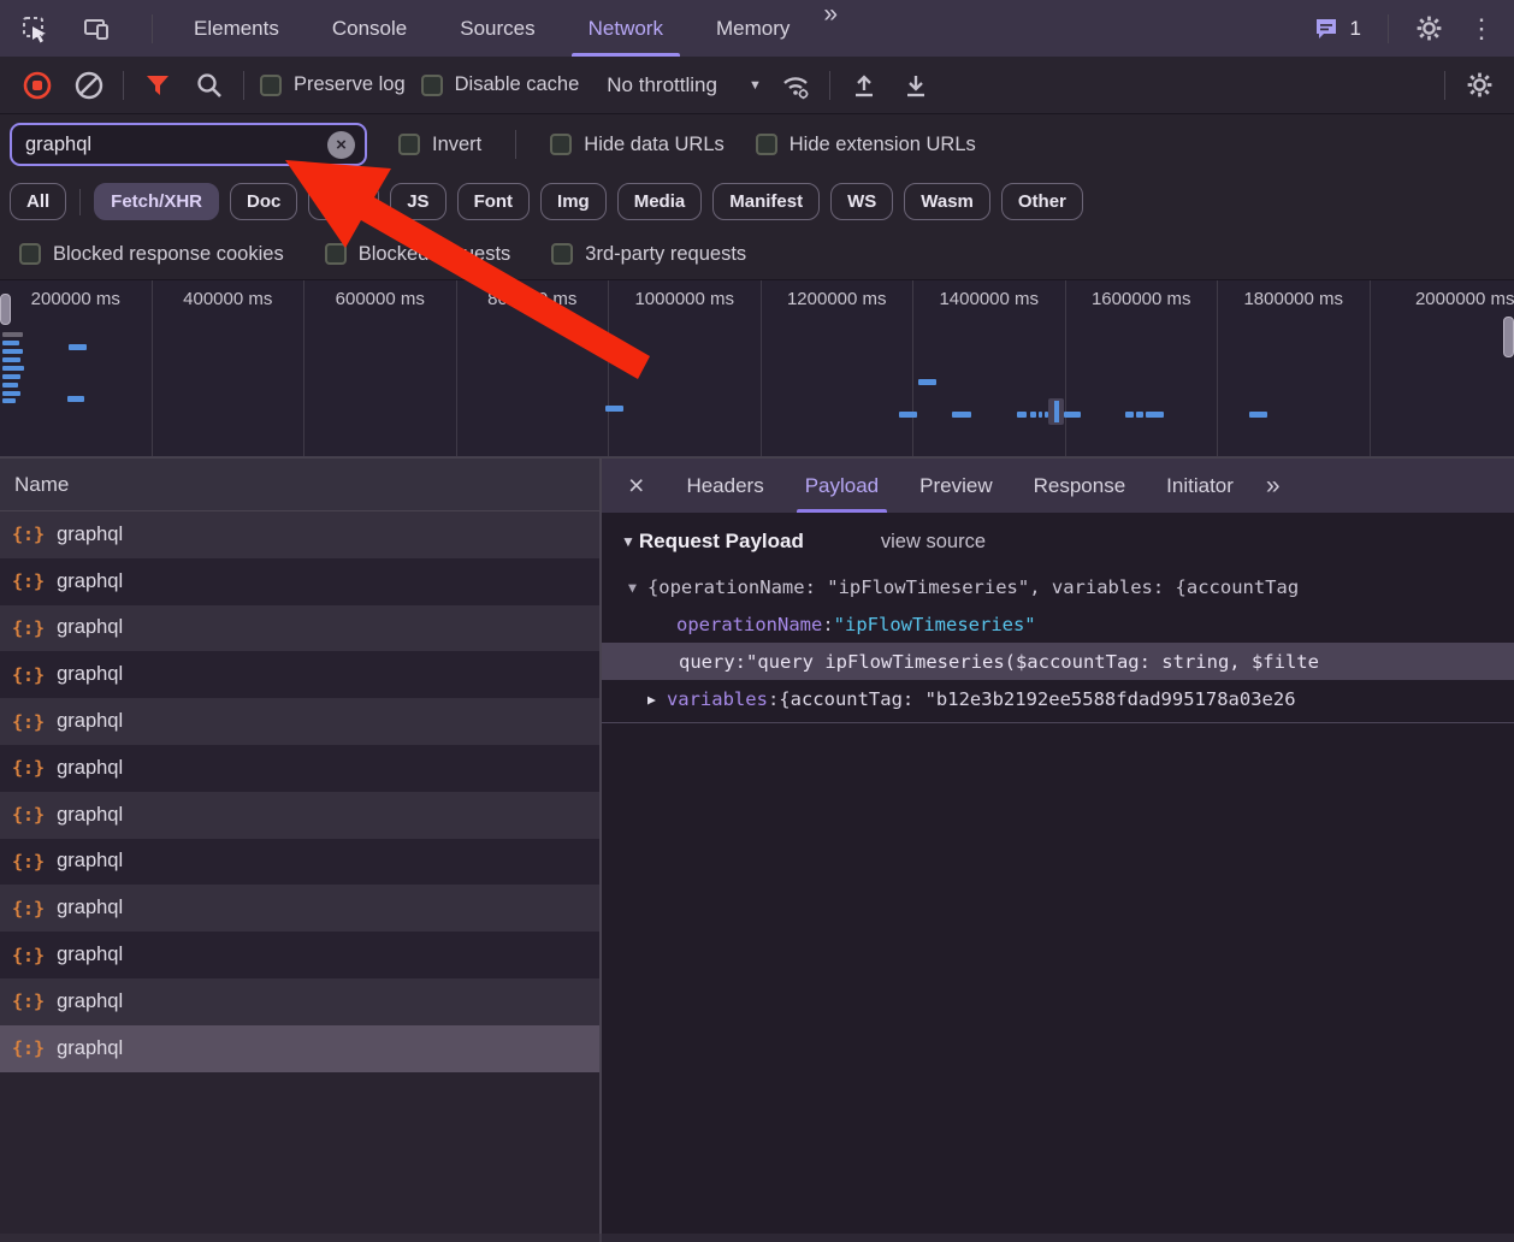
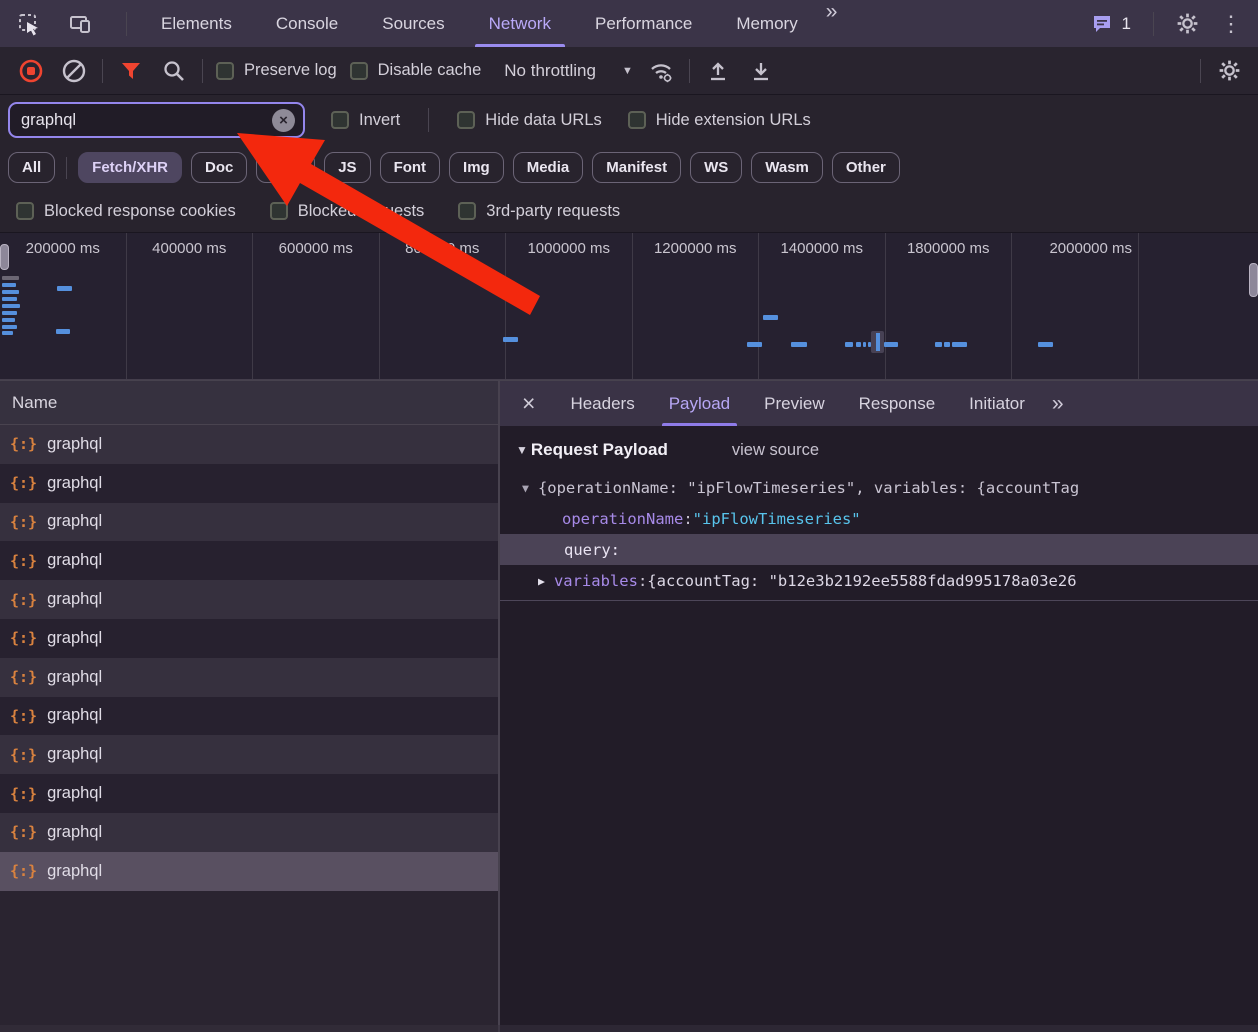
  Elements
  Console
  Sources
  Network
+ Performance
  Memory
  »
  1
  ⋮
  Preserve log
  Disable cache
  No throttling
  ▼
  graphql
  ×
  Invert
  Hide data URLs
  Hide extension URLs
  All
  Fetch/XHR
  Doc
  JS
  Font
  Img
  Media
  Manifest
  WS
  Wasm
  Other
  Blocked response cookies
  3rd-party requests
  200000 ms
  400000 ms
  600000 ms
  1000000 ms
  1200000 ms
  1400000 ms
- 1600000 ms
  1800000 ms
  2000000 ms
  Name
  {:}
  graphql
  {:}
  graphql
  {:}
  graphql
  {:}
  graphql
  {:}
  graphql
  {:}
  graphql
  {:}
  graphql
  {:}
  graphql
  {:}
  graphql
  {:}
  graphql
  {:}
  graphql
  {:}
  graphql
  ×
  Headers
  Payload
  Preview
  Response
  Initiator
  »
  ▼
  Request Payload
  view source
  ▼
  {operationName: "ipFlowTimeseries", variables: {accountTag
  operationName
  :
  "ipFlowTimeseries"
  query
  :
- "query ipFlowTimeseries($accountTag: string, $filte
  ▶
  variables
  :
  {accountTag: "b12e3b2192ee5588fdad995178a03e26
